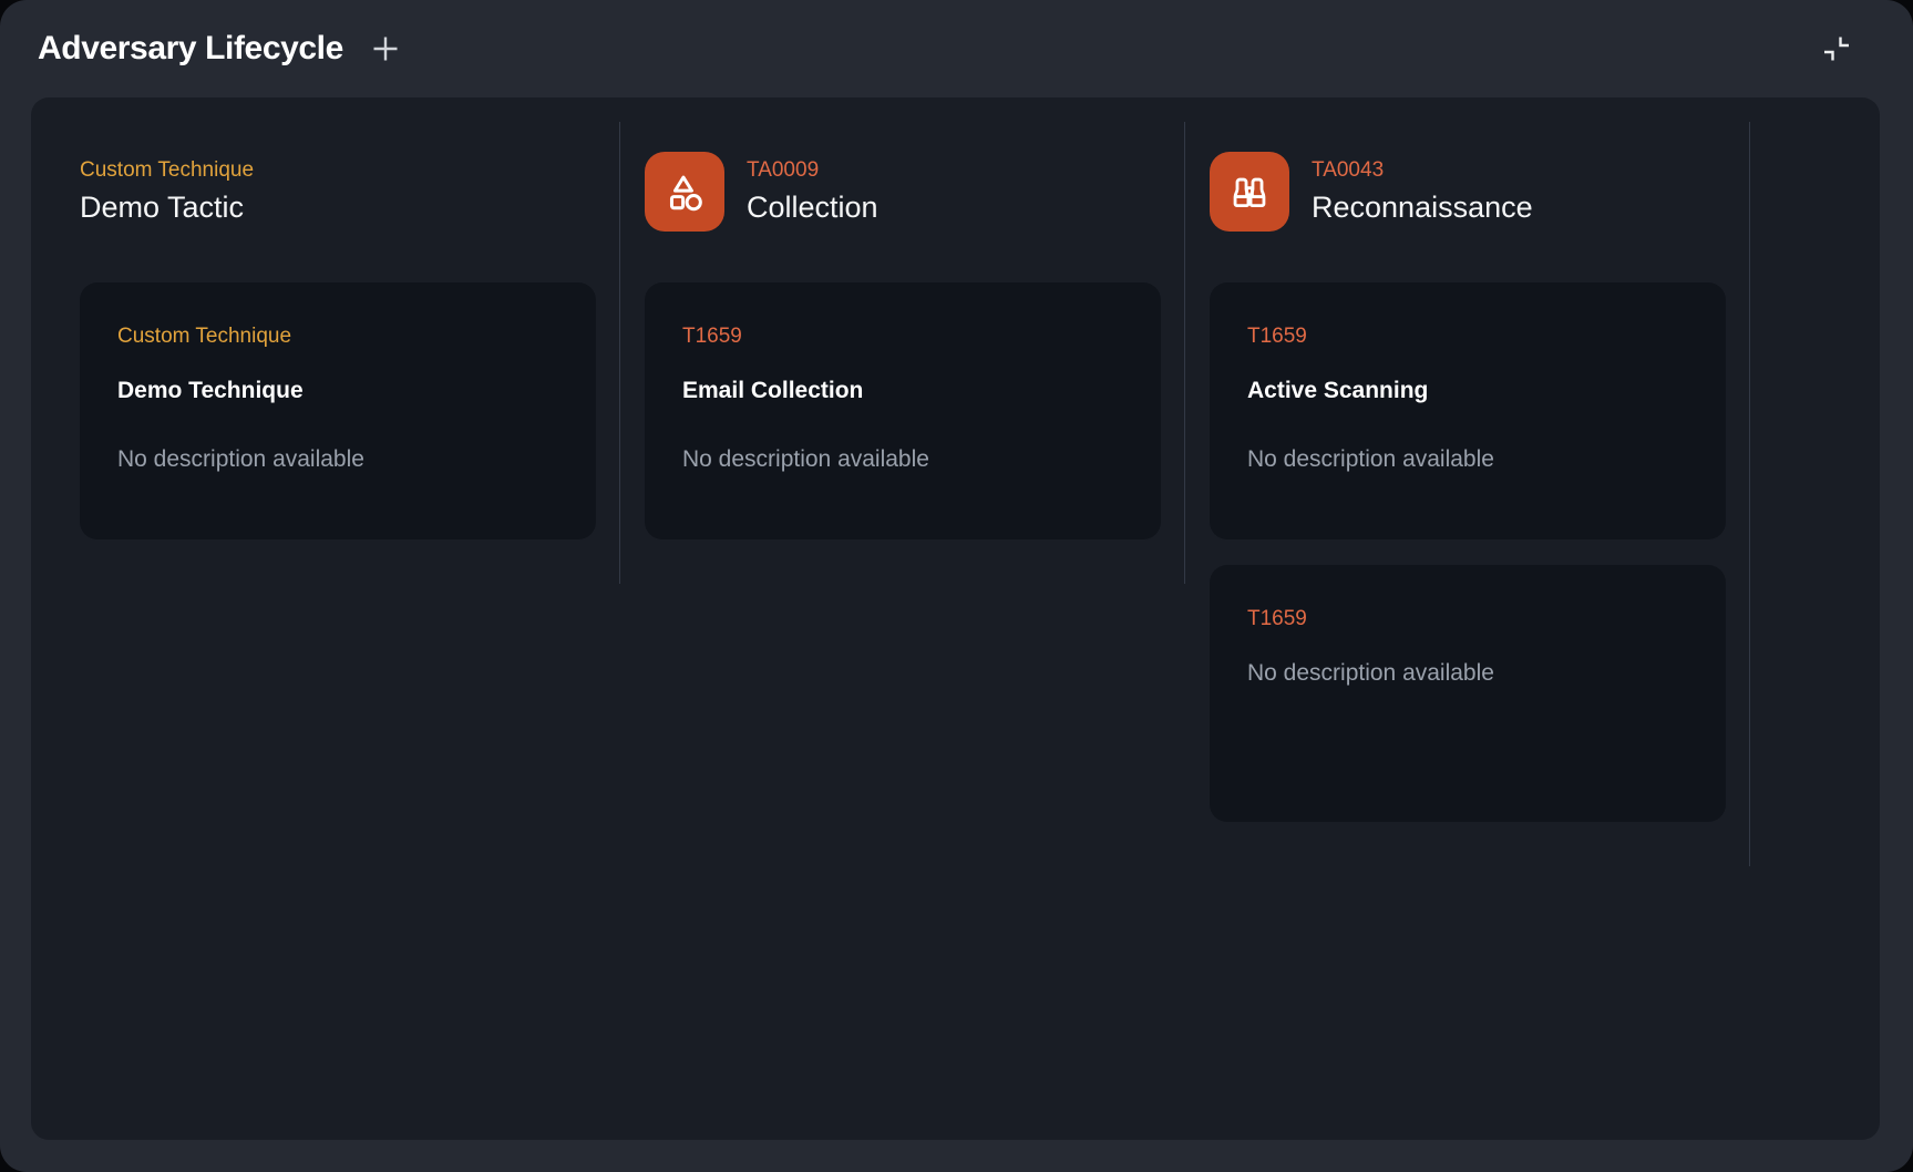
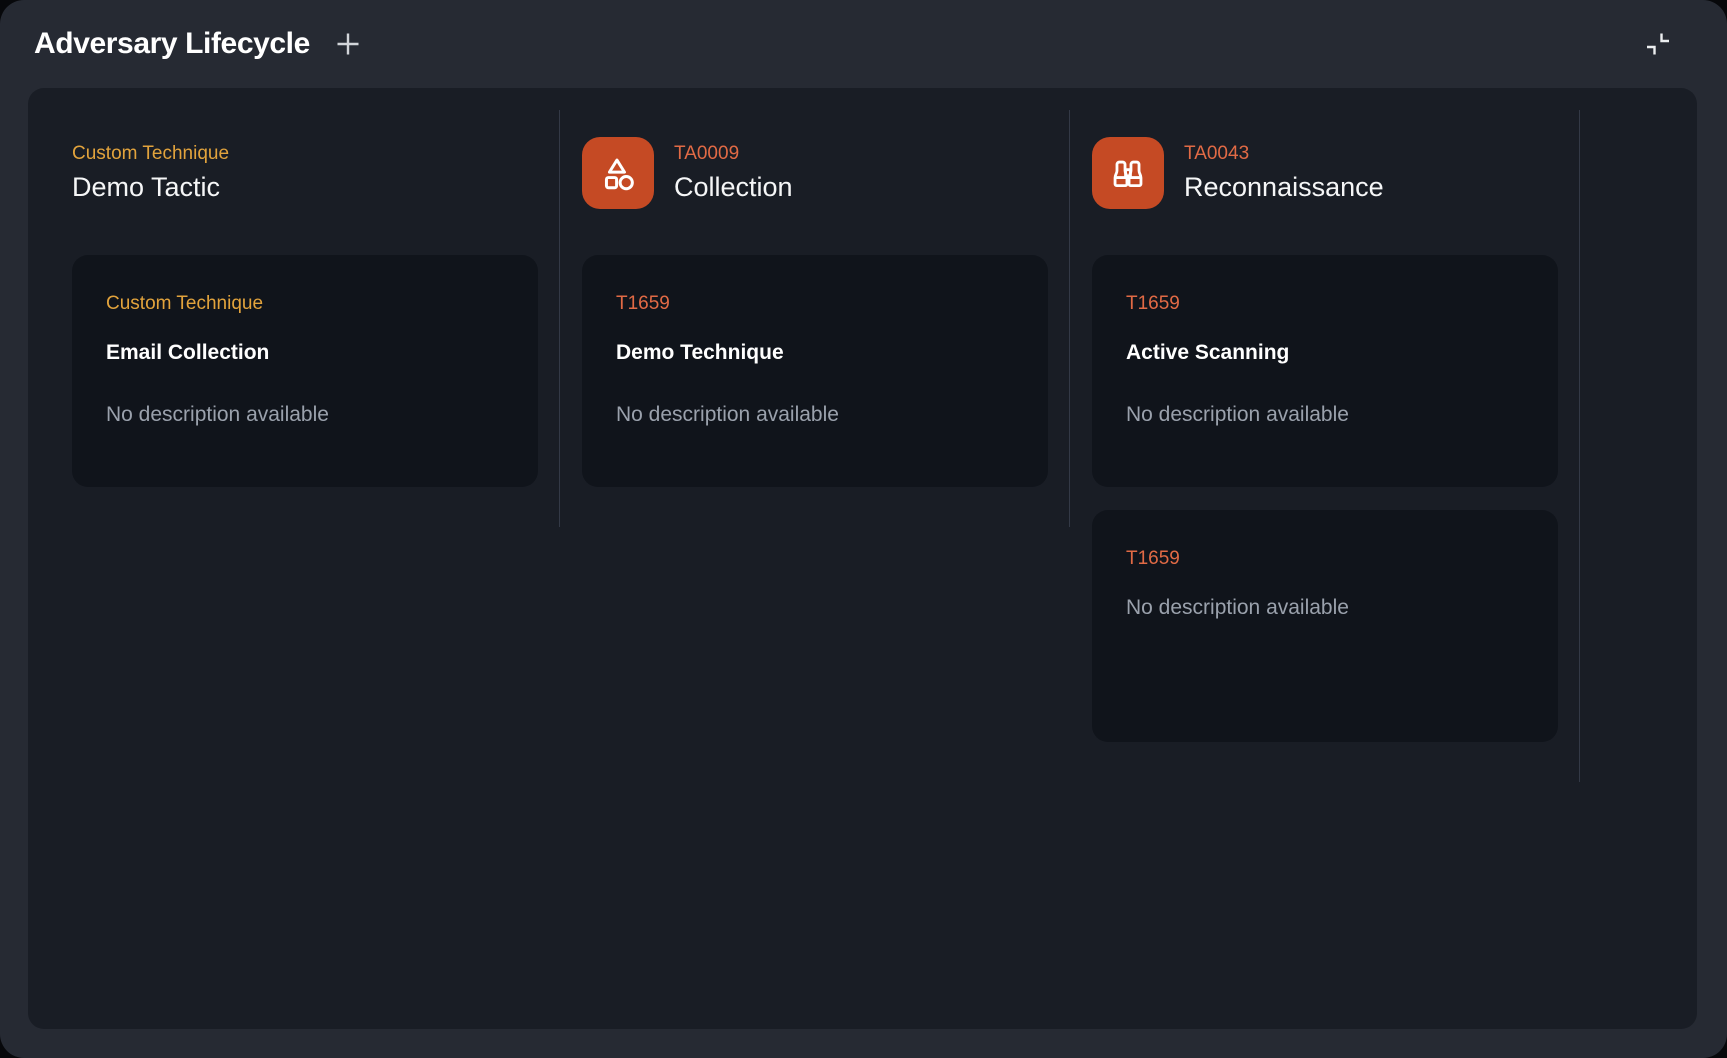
  Adversary Lifecycle
  Custom Technique
  Demo Tactic
  Custom Technique
- Demo Technique
+ Email Collection
  No description available
  TA0009
  Collection
  T1659
- Email Collection
+ Demo Technique
  No description available
  TA0043
  Reconnaissance
  T1659
  Active Scanning
  No description available
  T1659
  No description available
